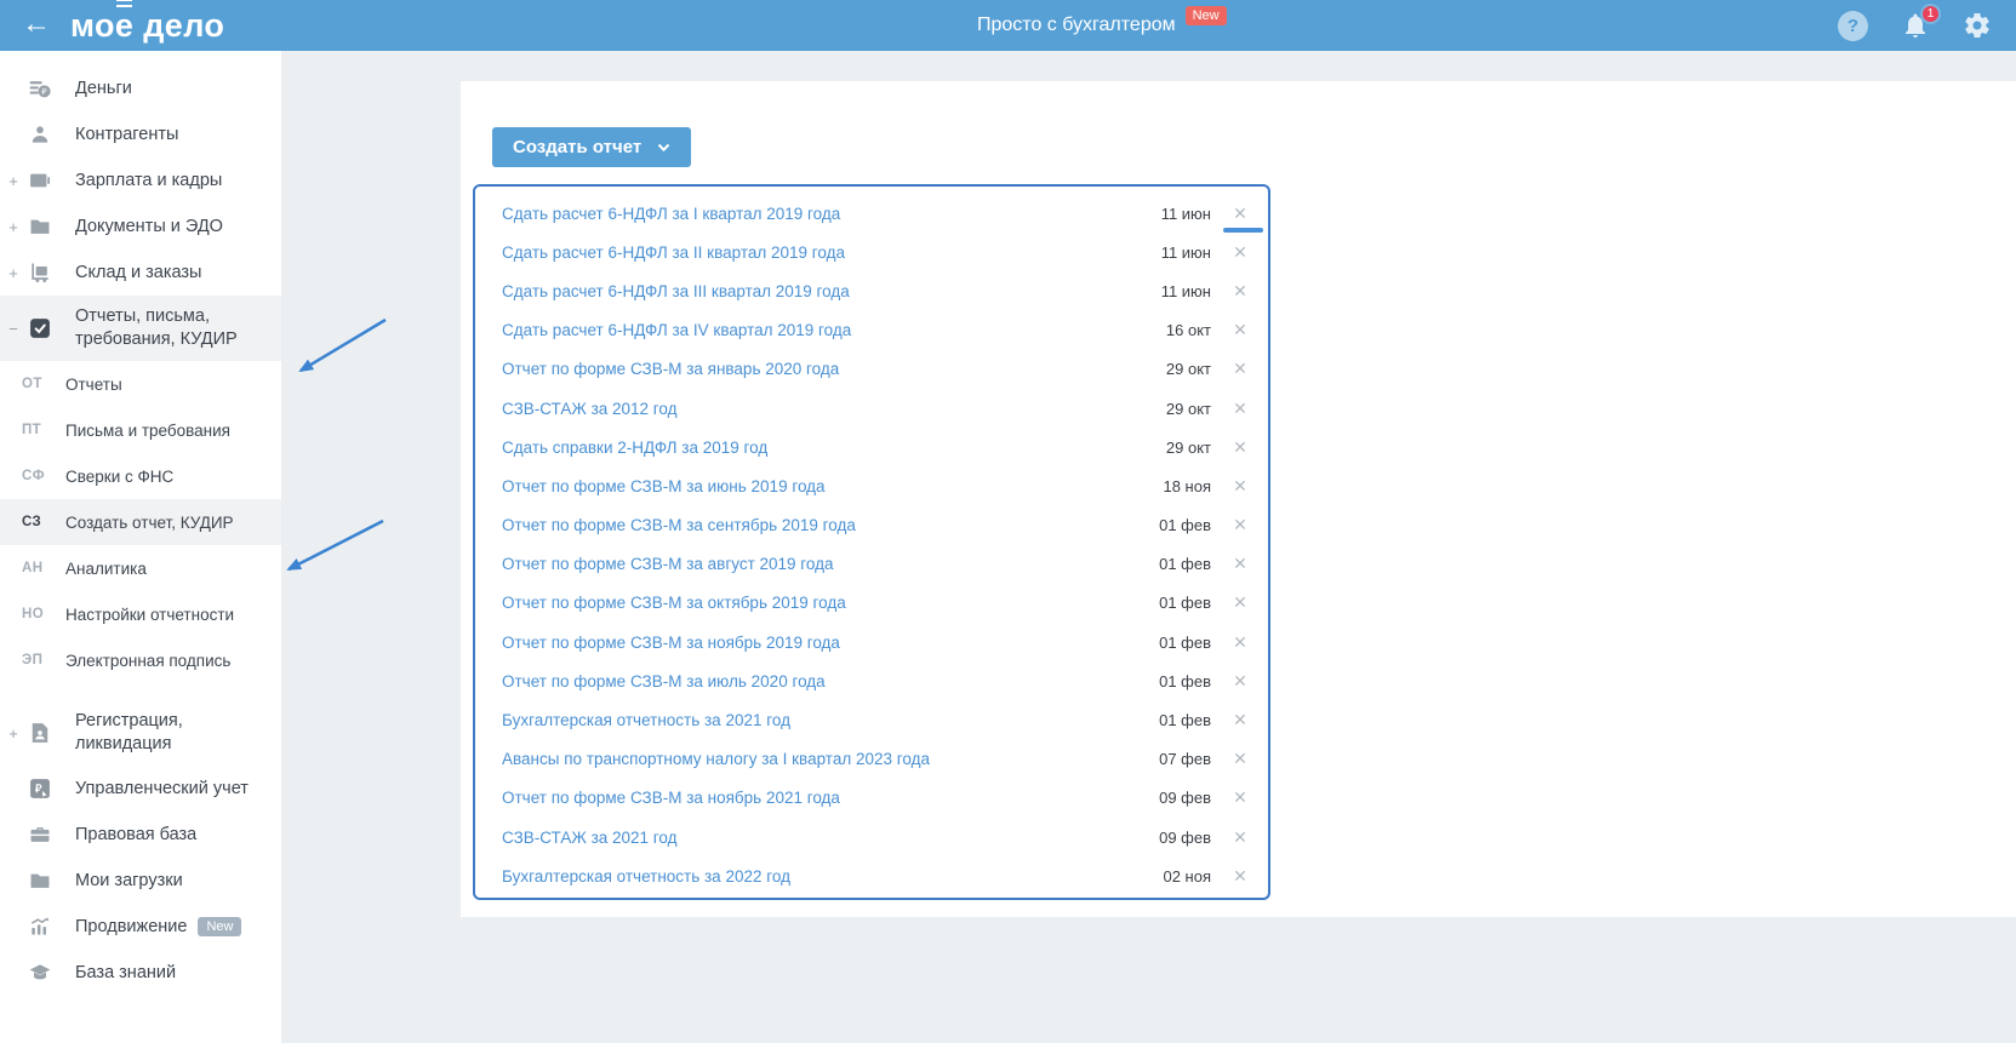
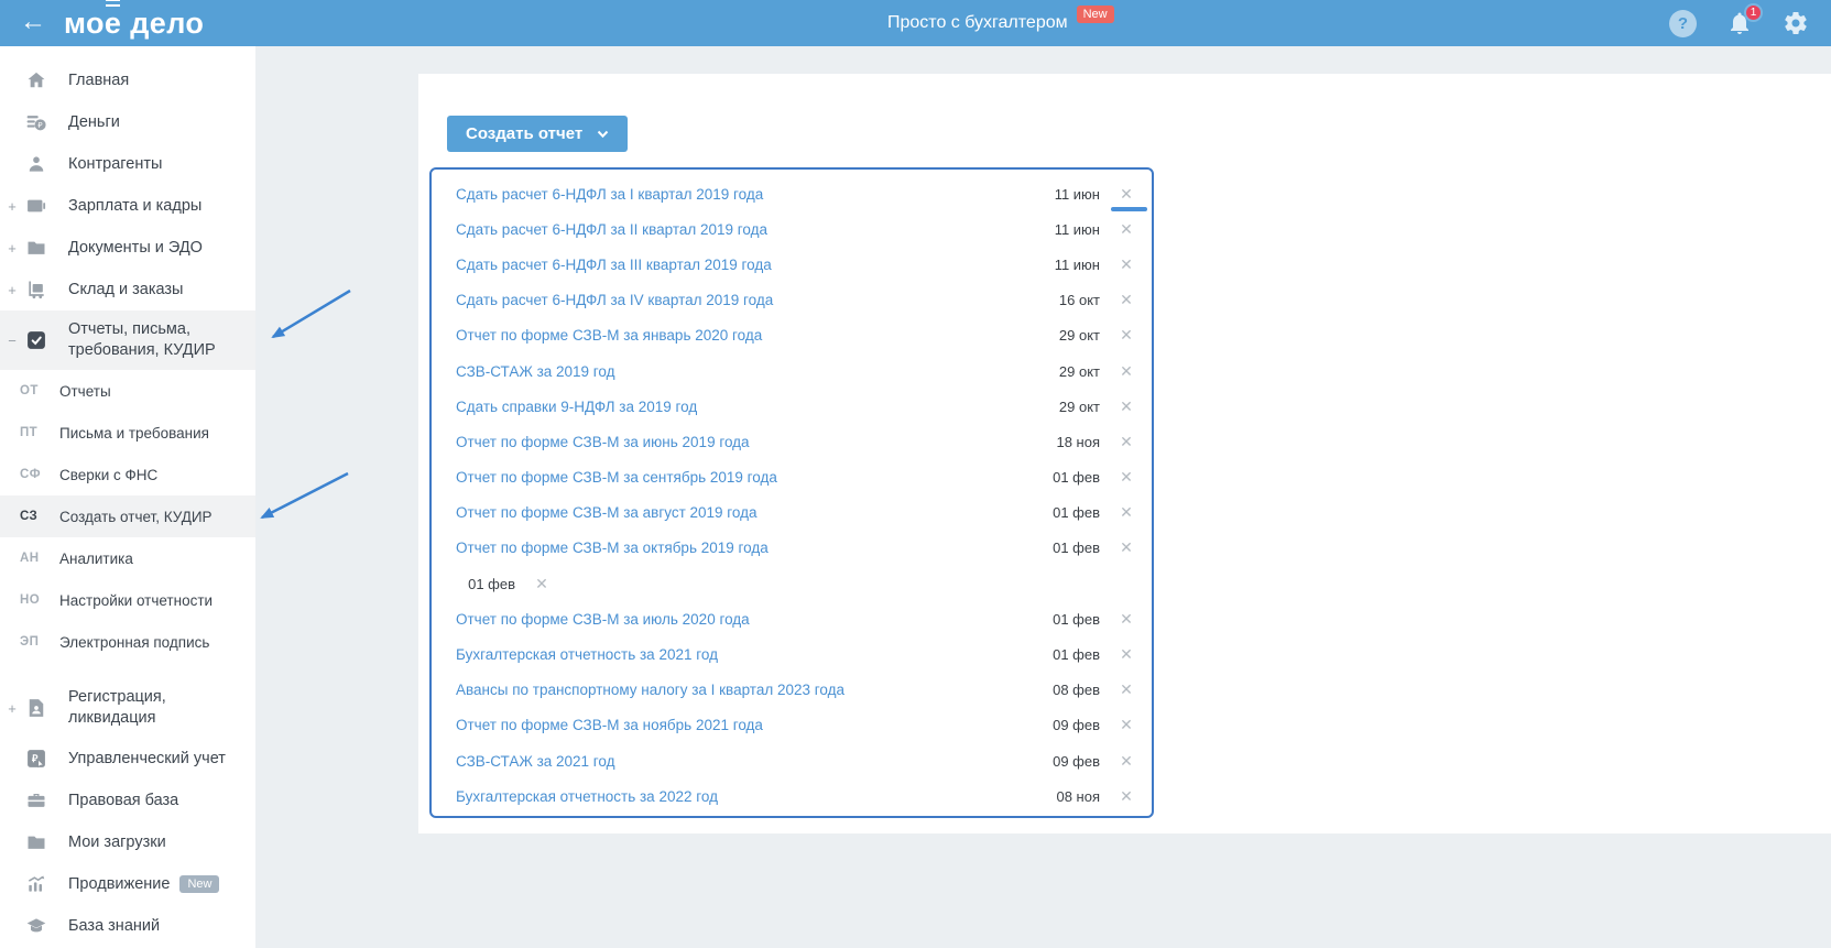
  ←
  мо
  е
  дело
  Просто с бухгалтером
  New
  ?
  1
+ Главная
  ₽
  Деньги
  Контрагенты
  +
  Зарплата и кадры
  +
  Документы и ЭДО
  +
  Склад и заказы
  −
  Отчеты, письма,
  требования, КУДИР
  ОТ
  Отчеты
  ПТ
  Письма и требования
  СФ
  Сверки с ФНС
  СЗ
  Создать отчет, КУДИР
  АН
  Аналитика
  НО
  Настройки отчетности
  ЭП
  Электронная подпись
  +
  Регистрация,
  ликвидация
  ₽
  Управленческий учет
  Правовая база
  Мои загрузки
  Продвижение
  New
  База знаний
  Создать отчет
  Сдать расчет 6-НДФЛ за I квартал 2019 года
  11 июн
  ✕
  Сдать расчет 6-НДФЛ за II квартал 2019 года
  11 июн
  ✕
  Сдать расчет 6-НДФЛ за III квартал 2019 года
  11 июн
  ✕
  Сдать расчет 6-НДФЛ за IV квартал 2019 года
  16 окт
  ✕
  Отчет по форме СЗВ-М за январь 2020 года
  29 окт
  ✕
- СЗВ-СТАЖ за 2012 год
+ СЗВ-СТАЖ за 2019 год
  29 окт
  ✕
- Сдать справки 2-НДФЛ за 2019 год
+ Сдать справки 9-НДФЛ за 2019 год
  29 окт
  ✕
  Отчет по форме СЗВ-М за июнь 2019 года
  18 ноя
  ✕
  Отчет по форме СЗВ-М за сентябрь 2019 года
  01 фев
  ✕
  Отчет по форме СЗВ-М за август 2019 года
  01 фев
  ✕
  Отчет по форме СЗВ-М за октябрь 2019 года
  01 фев
  ✕
- Отчет по форме СЗВ-М за ноябрь 2019 года
  01 фев
  ✕
  Отчет по форме СЗВ-М за июль 2020 года
  01 фев
  ✕
  Бухгалтерская отчетность за 2021 год
  01 фев
  ✕
  Авансы по транспортному налогу за I квартал 2023 года
- 07 фев
+ 08 фев
  ✕
  Отчет по форме СЗВ-М за ноябрь 2021 года
  09 фев
  ✕
  СЗВ-СТАЖ за 2021 год
  09 фев
  ✕
  Бухгалтерская отчетность за 2022 год
- 02 ноя
+ 08 ноя
  ✕
